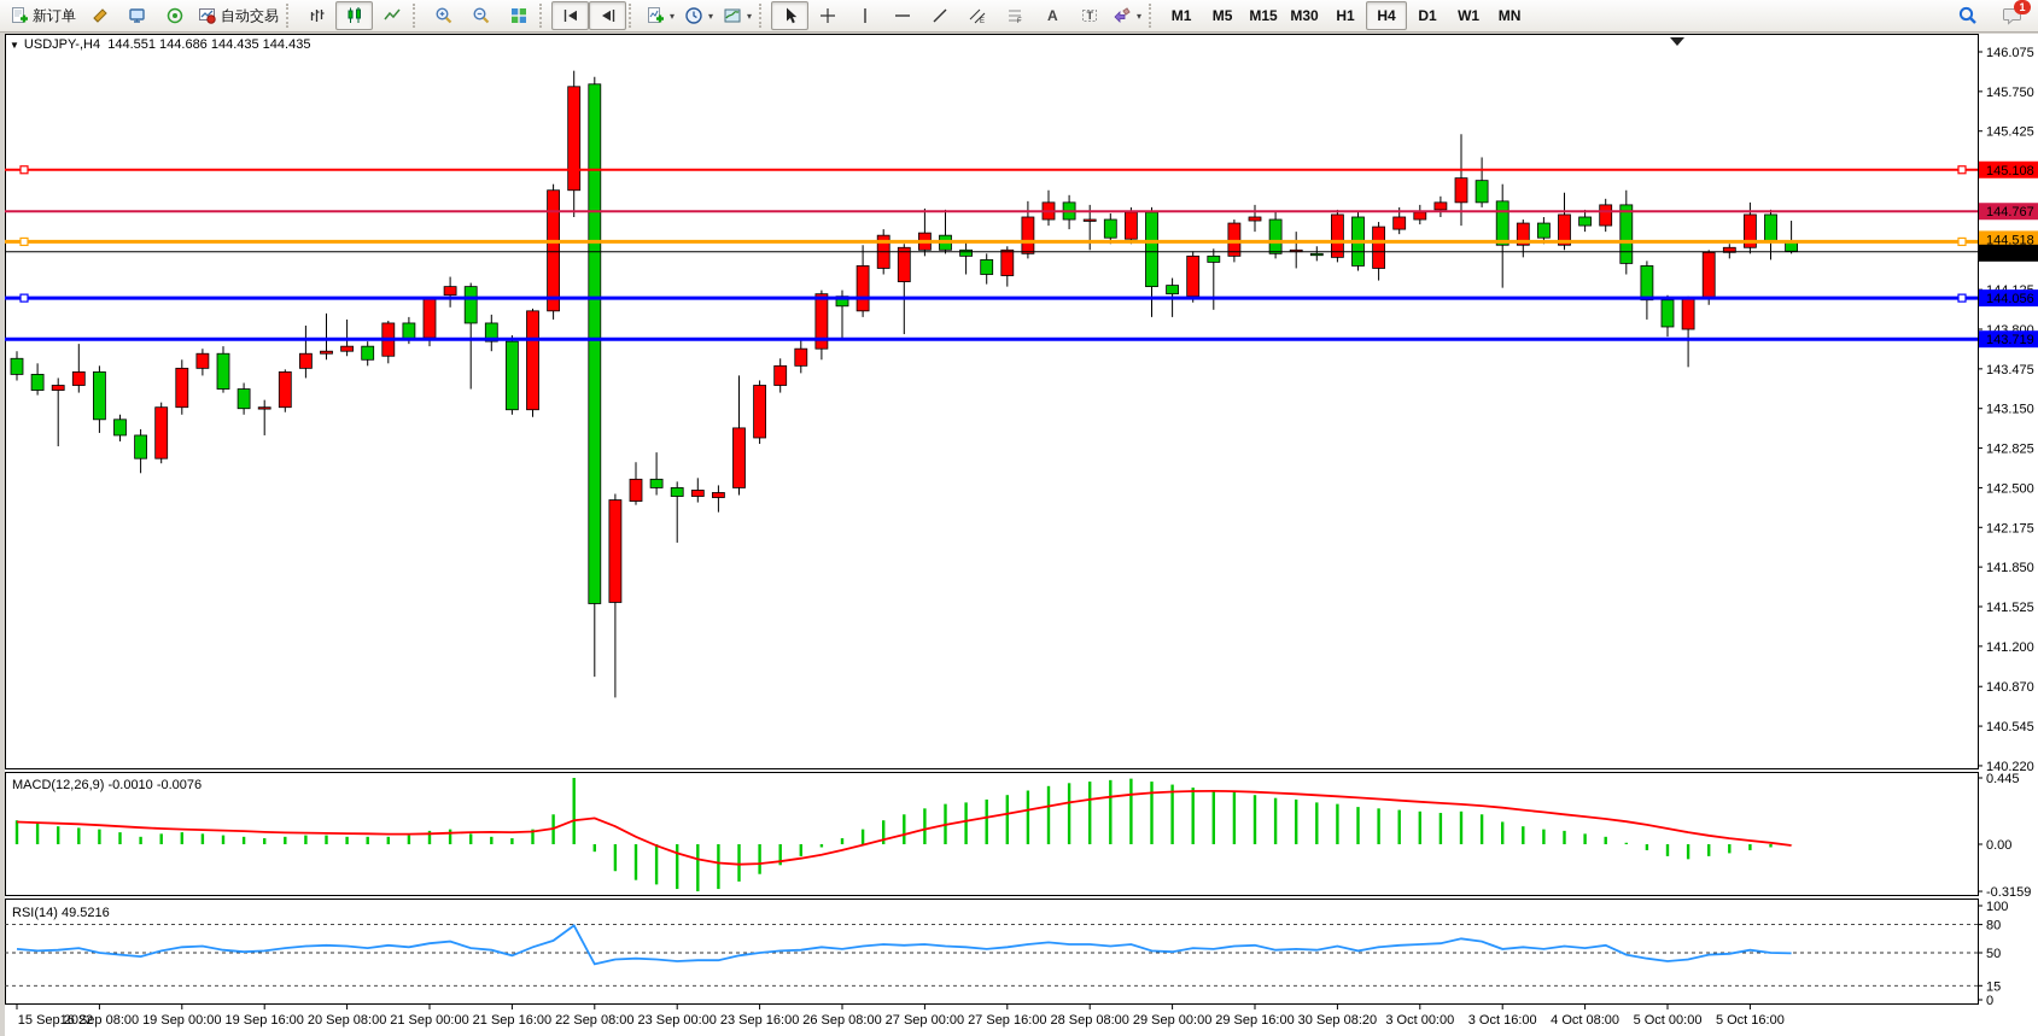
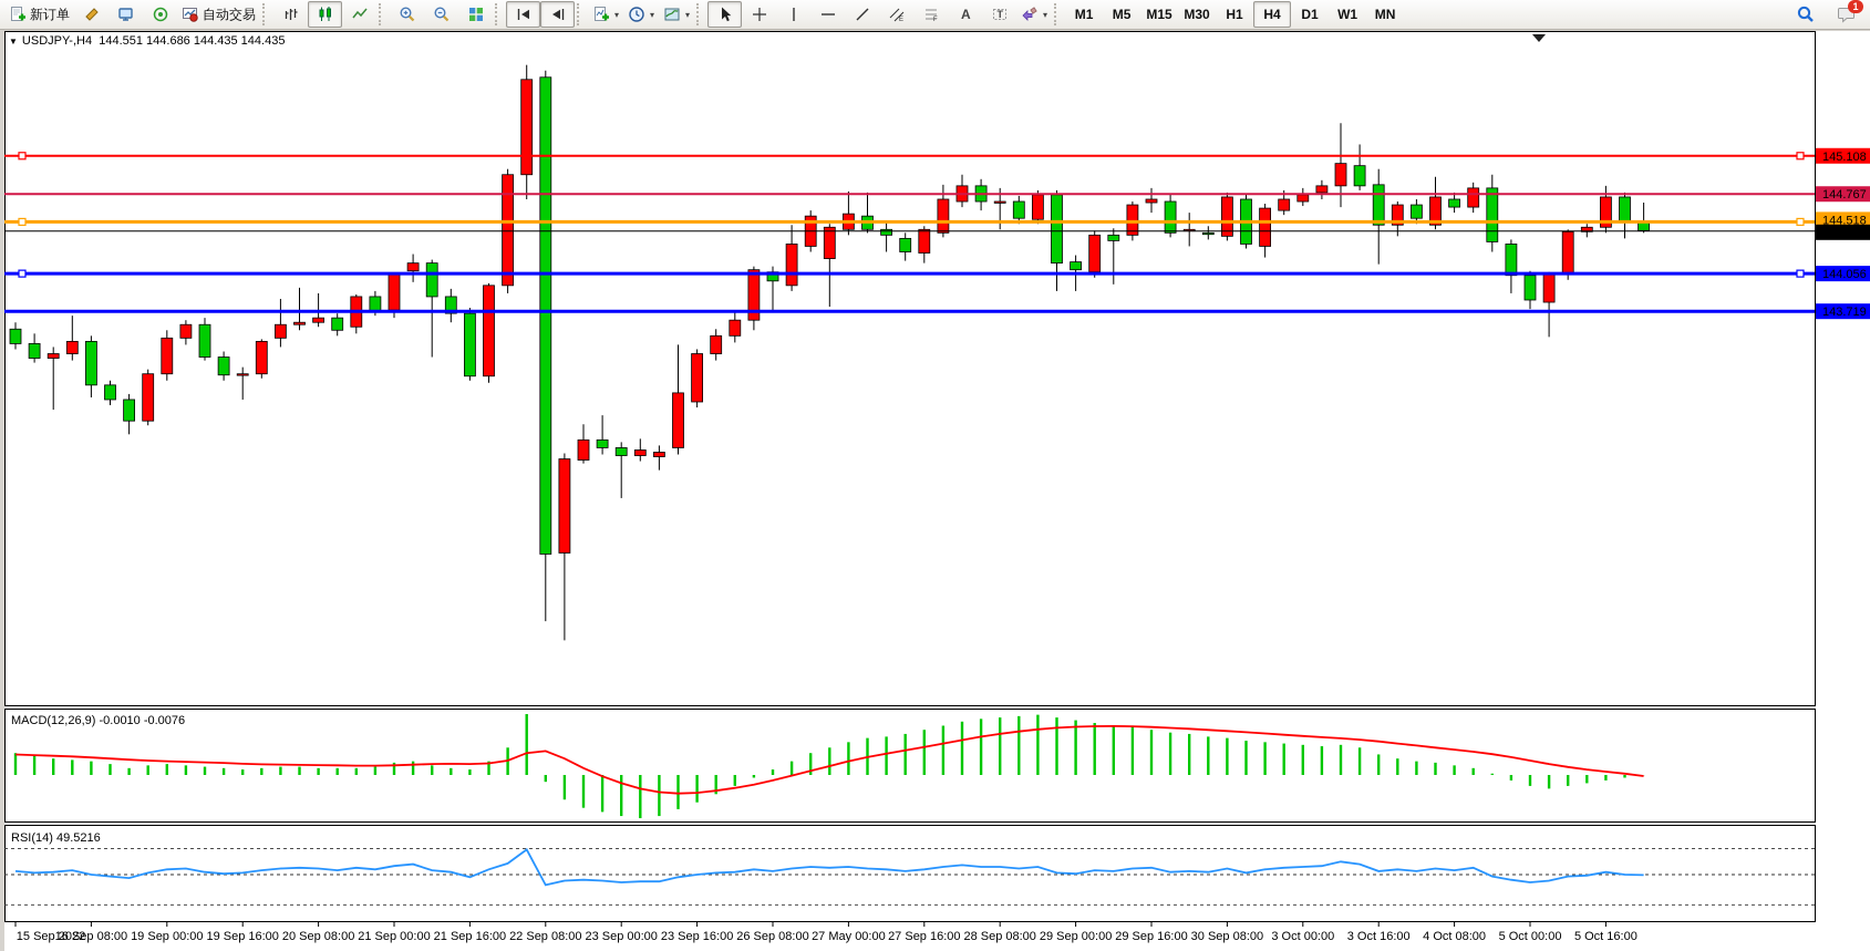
  新订单
  自动交易
  ▾
  ▾
  ▾
  A
  T
  ▾
  M1
  M5
  M15
  M30
  H1
  H4
  D1
  W1
  MN
  1
- 146.075
- 145.750
- 145.425
- 143.800
- 143.475
- 143.150
- 142.825
- 142.500
- 142.175
- 141.850
- 141.525
- 141.200
- 140.870
- 140.545
- 140.220
- 0.445
- 0.00
- -0.3159
- 100
- 80
- 50
- 15
- 0
  145.108
  144.767
  144.518
  144.435
  144.056
  143.719
  15 Sep 2022
  16 Sep 08:00
  19 Sep 00:00
  19 Sep 16:00
  20 Sep 08:00
  21 Sep 00:00
  21 Sep 16:00
  22 Sep 08:00
  23 Sep 00:00
  23 Sep 16:00
  26 Sep 08:00
- 27 Sep 00:00
+ 27 May 00:00
  27 Sep 16:00
  28 Sep 08:00
  29 Sep 00:00
  29 Sep 16:00
- 30 Sep 08:20
+ 30 Sep 08:00
  3 Oct 00:00
  3 Oct 16:00
  4 Oct 08:00
  5 Oct 00:00
  5 Oct 16:00
  ▼ USDJPY-,H4 144.551 144.686 144.435 144.435
  MACD(12,26,9) -0.0010 -0.0076
  RSI(14) 49.5216
